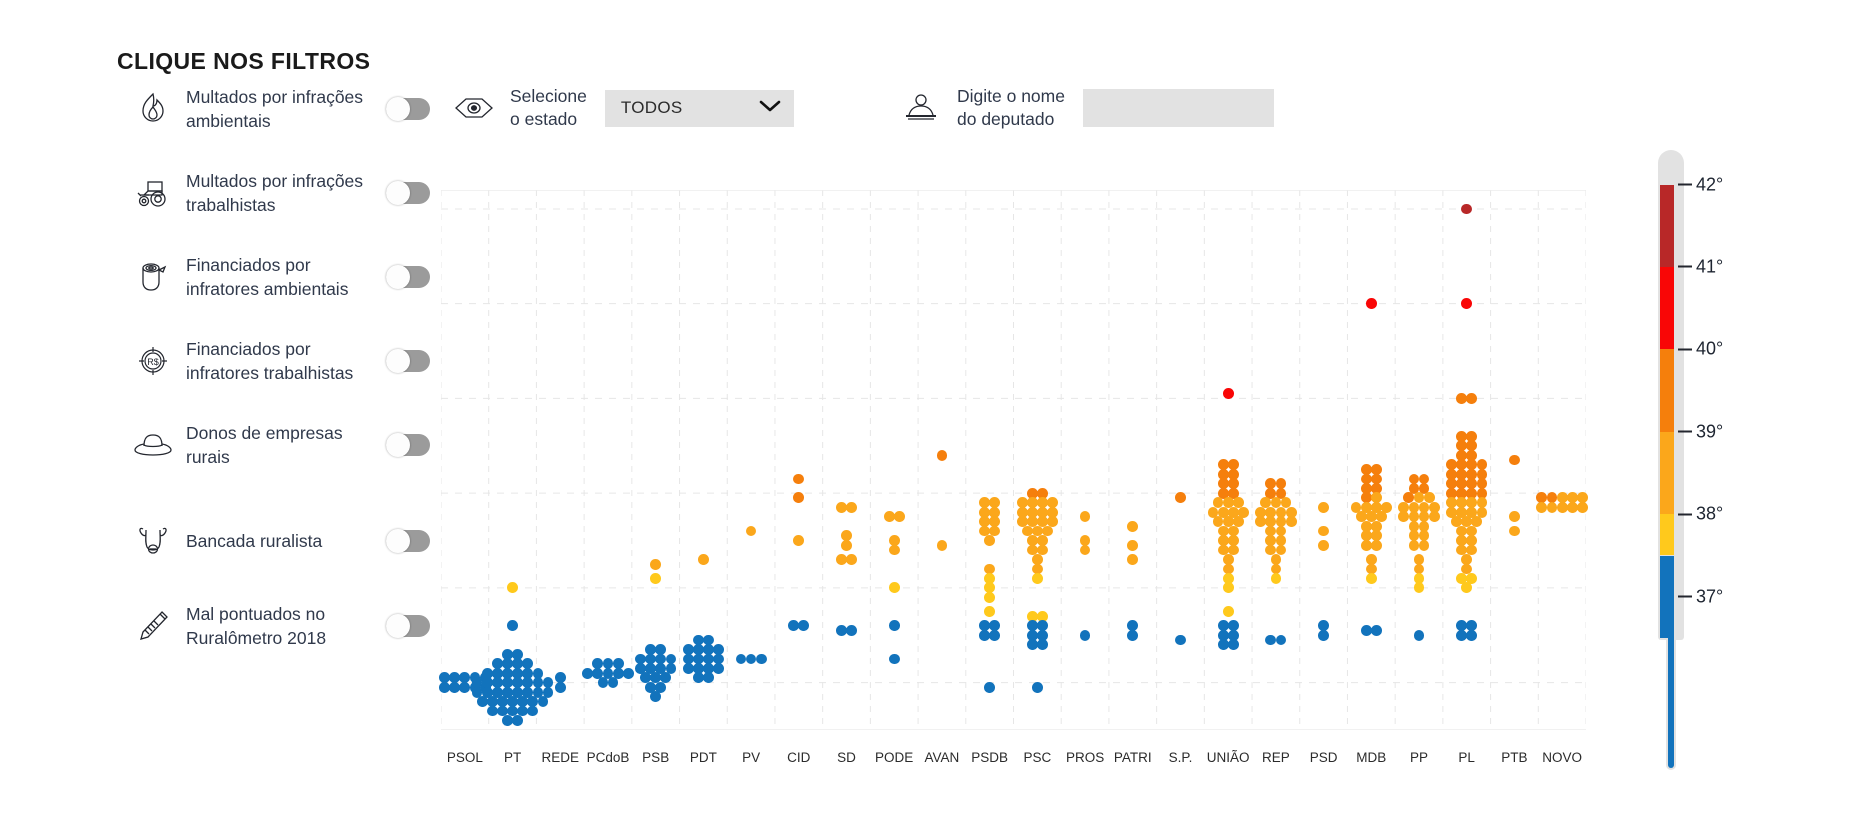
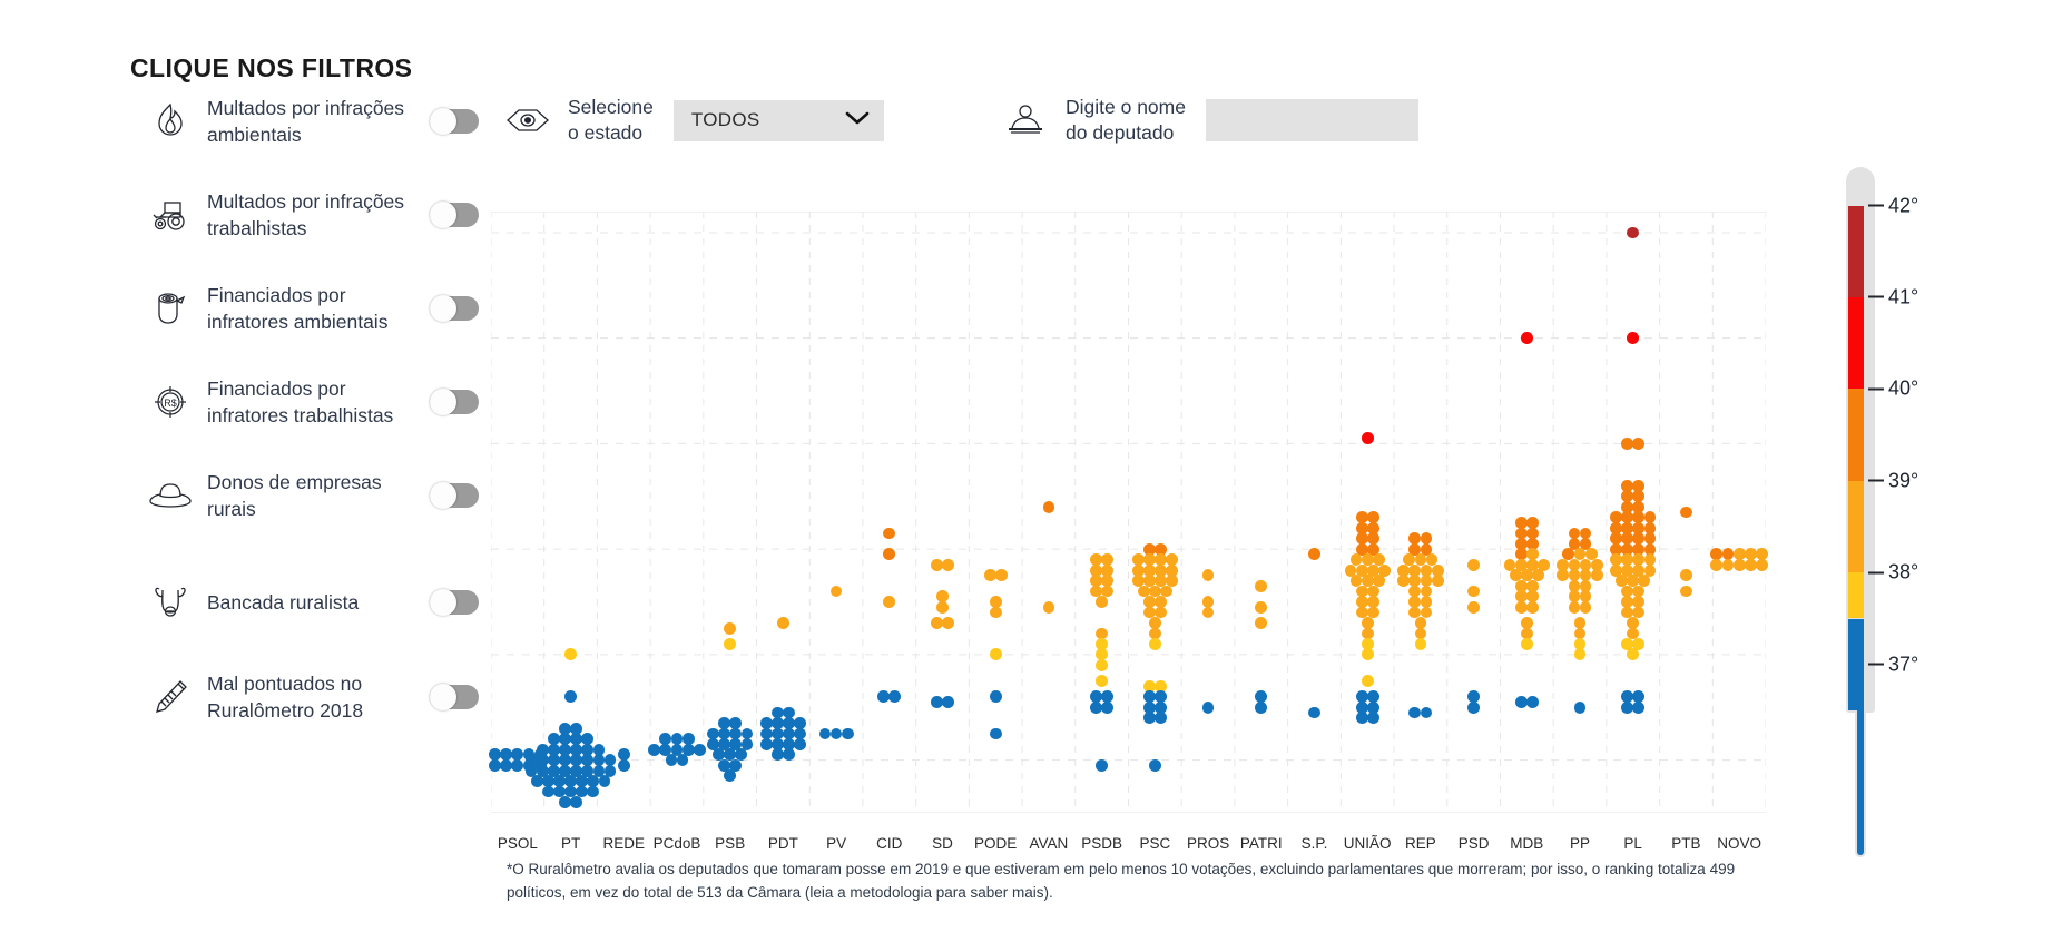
  CLIQUE NOS FILTROS
  Multados por infrações ambientais
  Multados por infrações trabalhistas
  Financiados por infratores ambientais
  R$
  Financiados por infratores trabalhistas
  Donos de empresas rurais
  Bancada ruralista
  Mal pontuados no Ruralômetro 2018
  Selecione
  o estado
  TODOS
  Digite o nome
  do deputado
  PSOL
  PT
  REDE
  PCdoB
  PSB
  PDT
  PV
  CID
  SD
  PODE
  AVAN
  PSDB
  PSC
  PROS
  PATRI
  S.P.
  UNIÃO
  REP
  PSD
  MDB
  PP
  PL
  PTB
  NOVO
+ *O Ruralômetro avalia os deputados que tomaram posse em 2019 e que estiveram em pelo menos 10 votações, excluindo parlamentares que morreram; por isso, o ranking totaliza 499 políticos, em vez do total de 513 da Câmara (leia a metodologia para saber mais).
  42°
  41°
  40°
  39°
  38°
  37°
